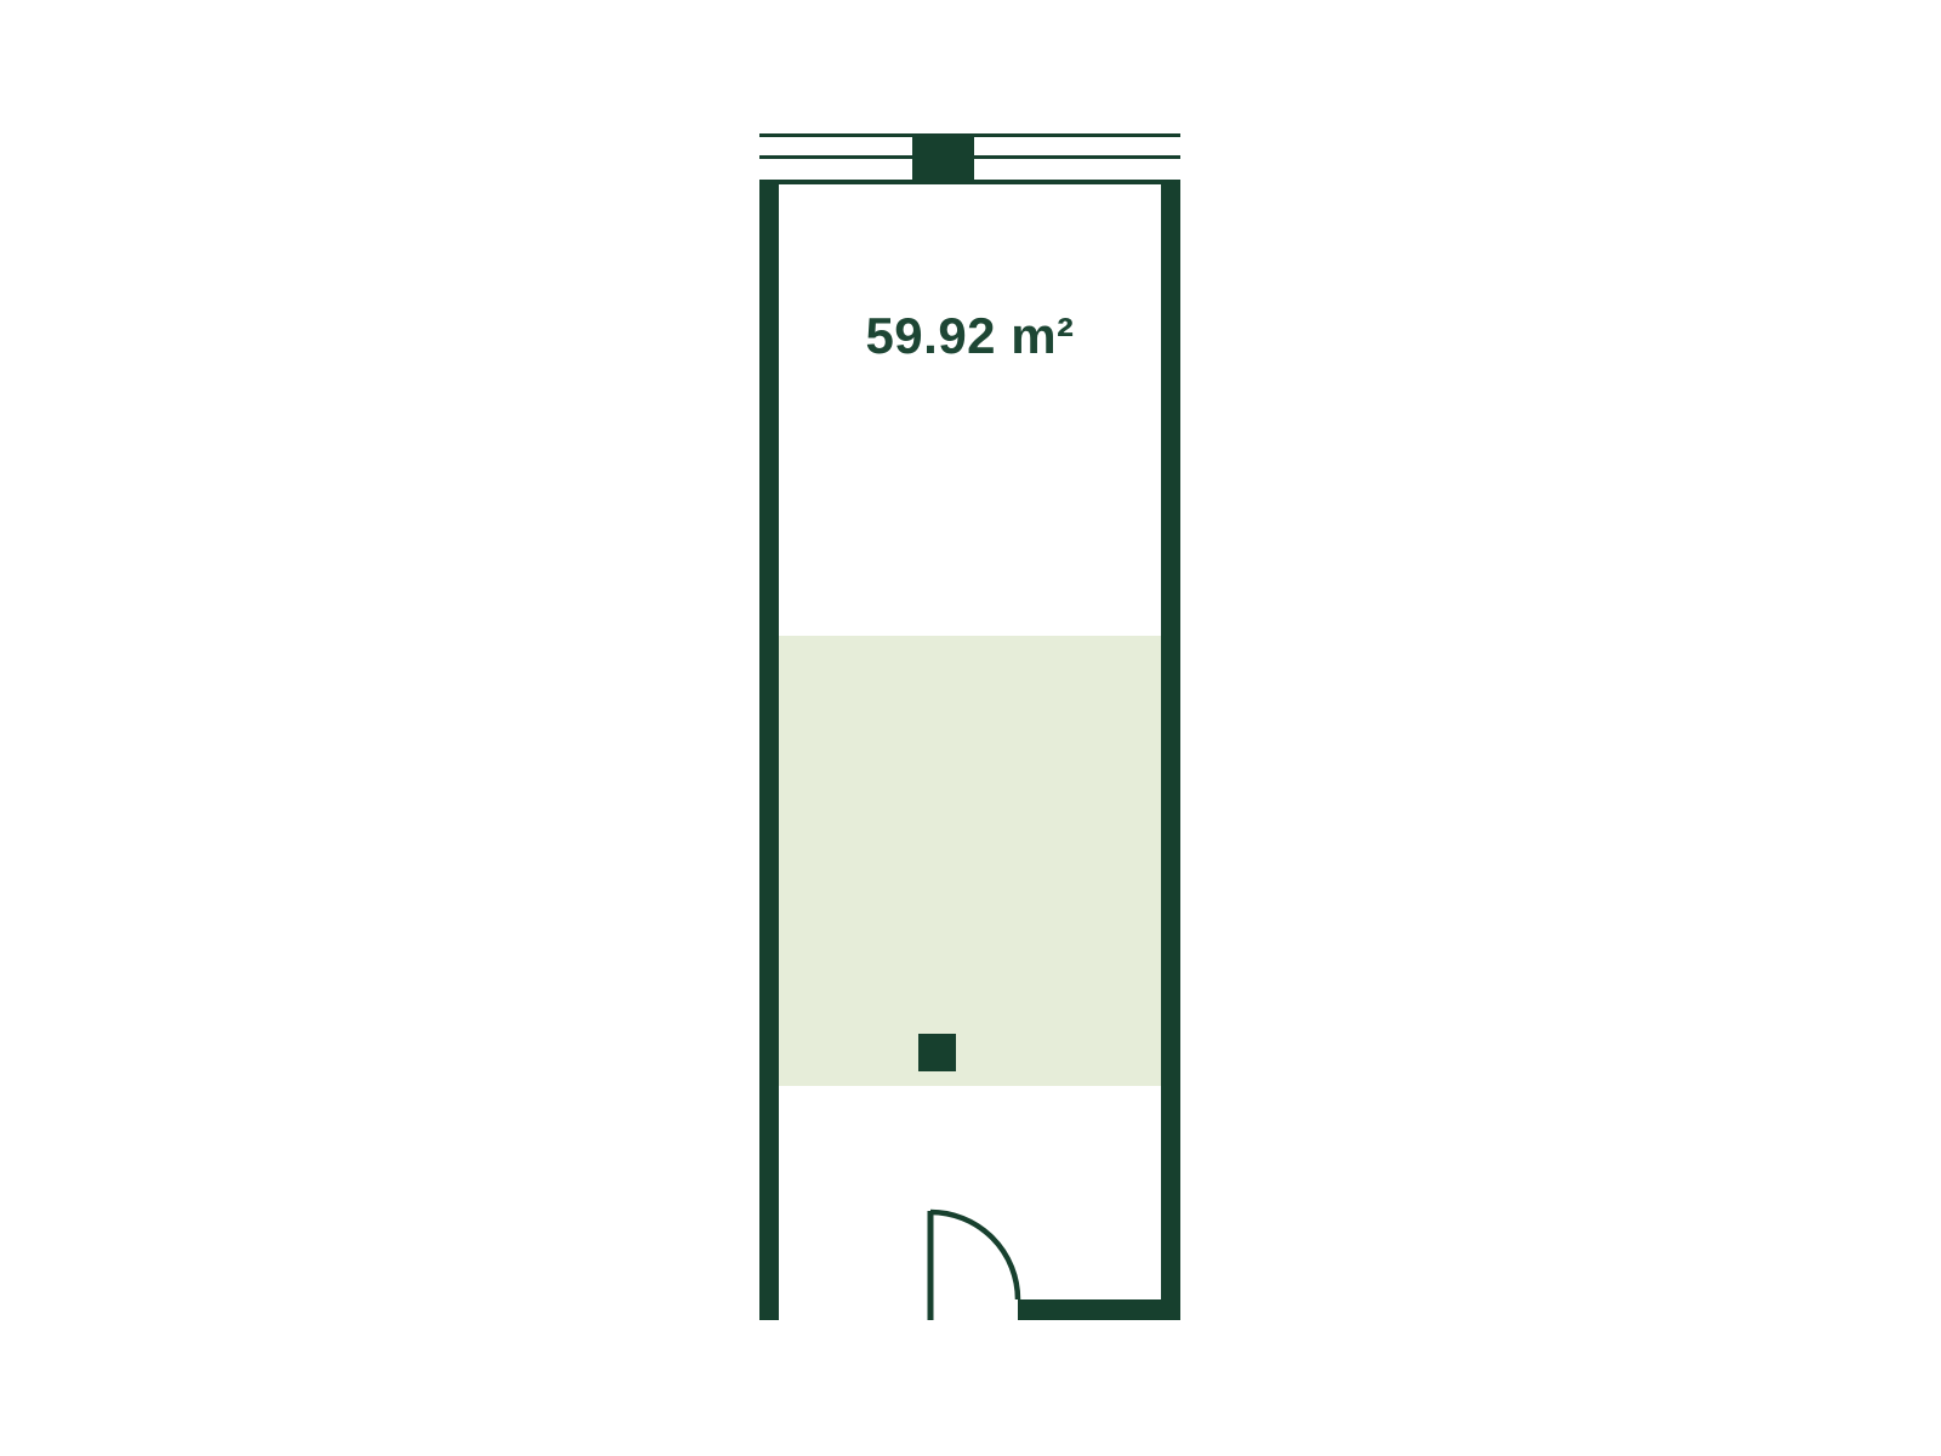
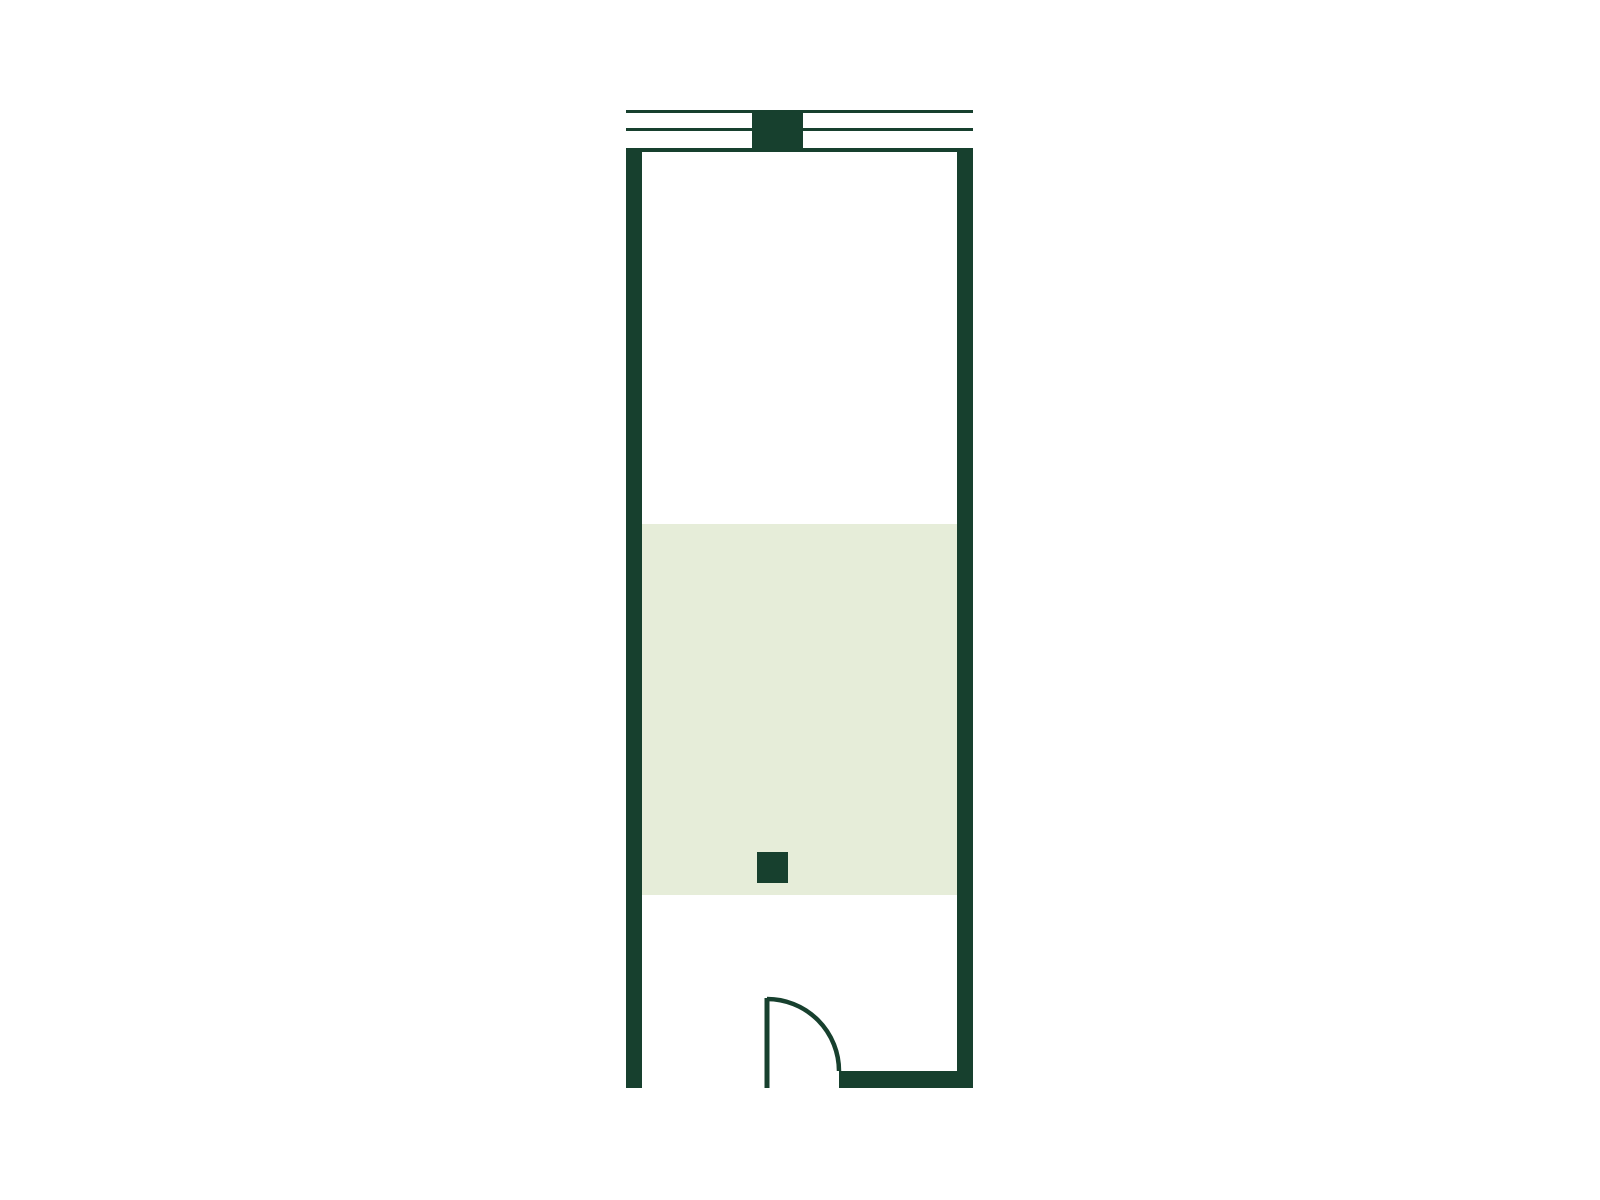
- 59.92 m²
